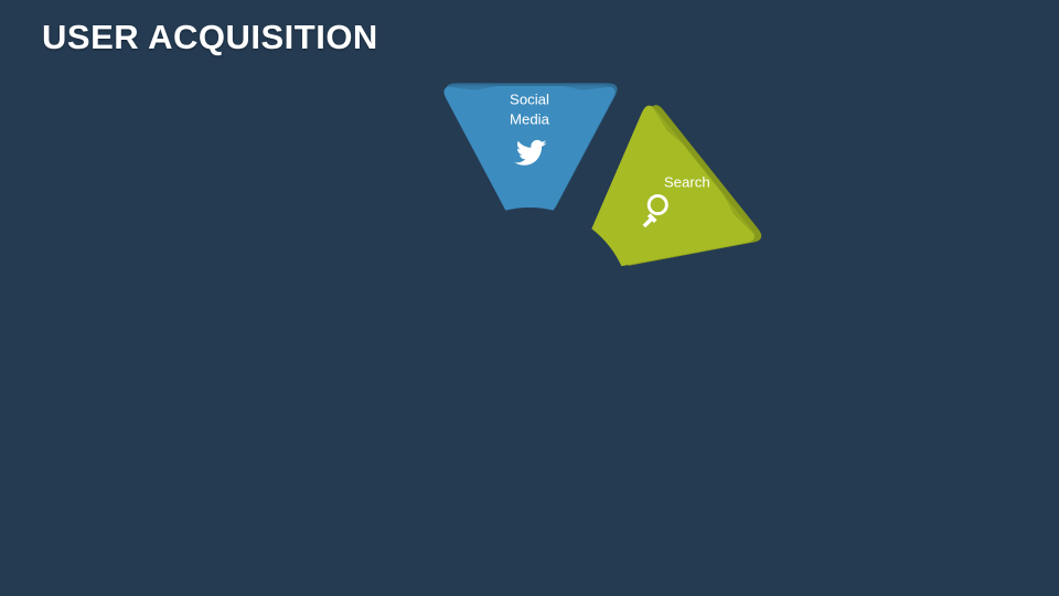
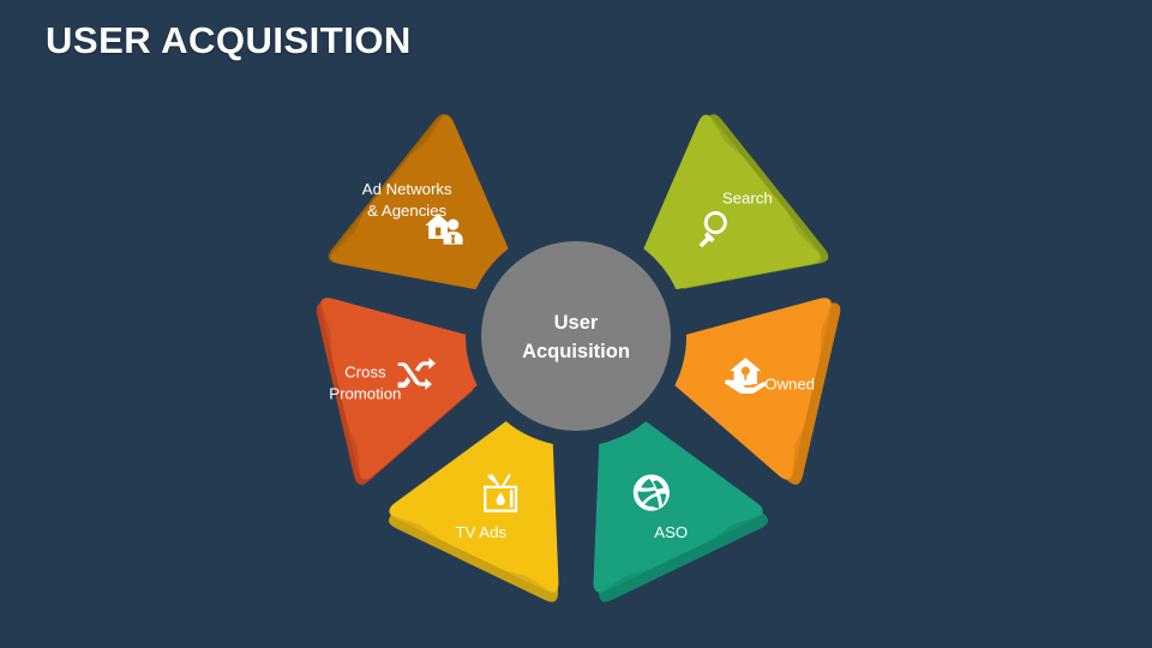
  USER ACQUISITION
- Social
- Media
  Search
+ Owned
+ ASO
+ TV Ads
+ Cross
+ Promotion
+ Ad Networks
+ & Agencies
+ User
+ Acquisition
